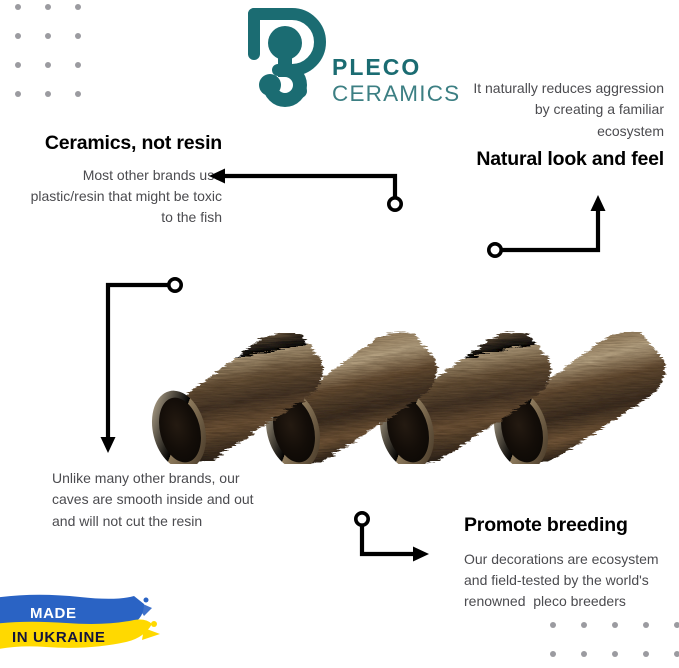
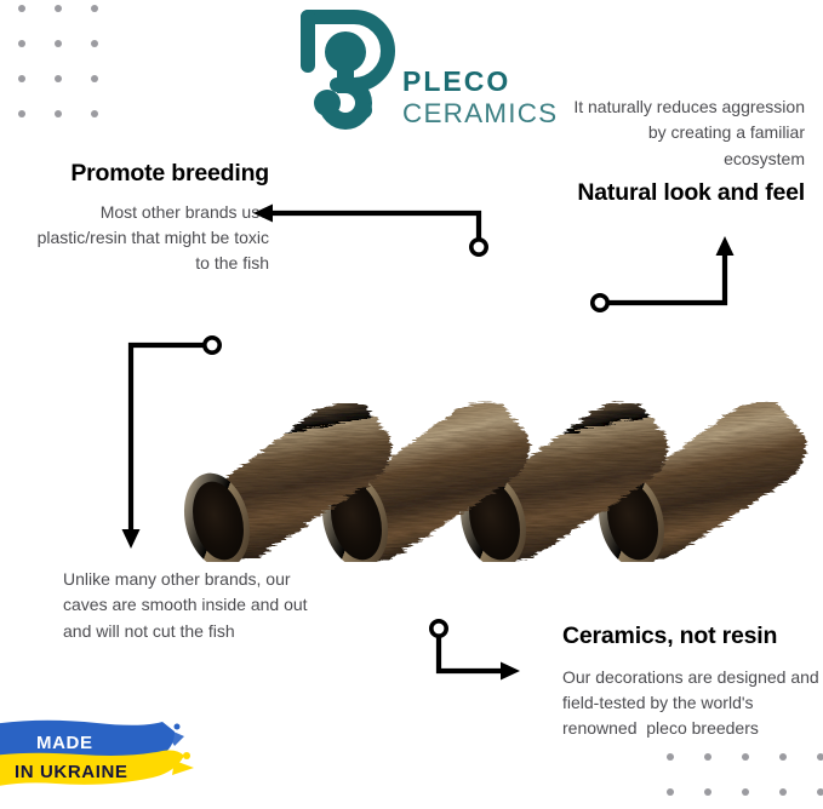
  PLECO
  CERAMICS
- Ceramics, not resin
+ Promote breeding
  Most other brands us plastic/resin that might be toxic to the fish
  It naturally reduces aggression by creating a familiar ecosystem
  Natural look and feel
- Unlike many other brands, our caves are smooth inside and out and will not cut the resin
+ Unlike many other brands, our caves are smooth inside and out and will not cut the fish
- Promote breeding
+ Ceramics, not resin
- Our decorations are ecosystem and field-tested by the world's renowned pleco breeders
+ Our decorations are designed and field-tested by the world's renowned pleco breeders
  MADE
  IN UKRAINE
